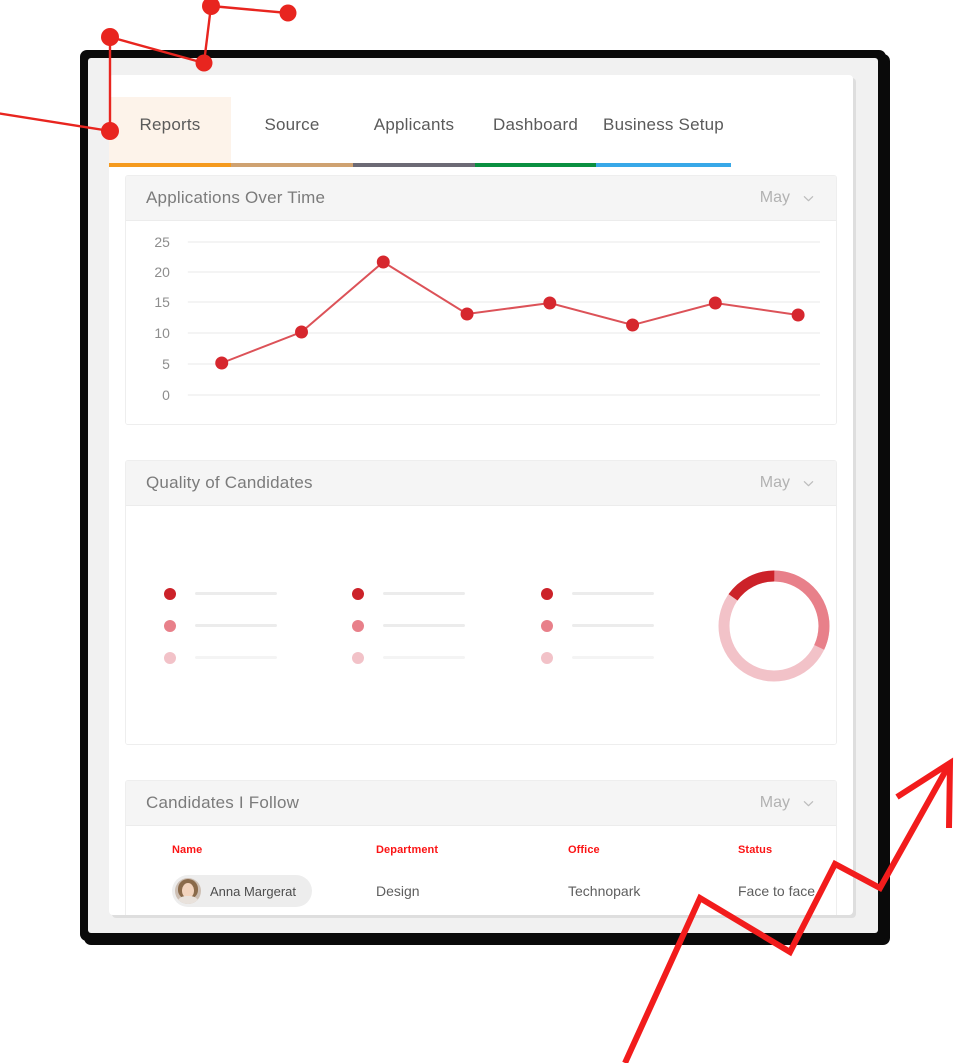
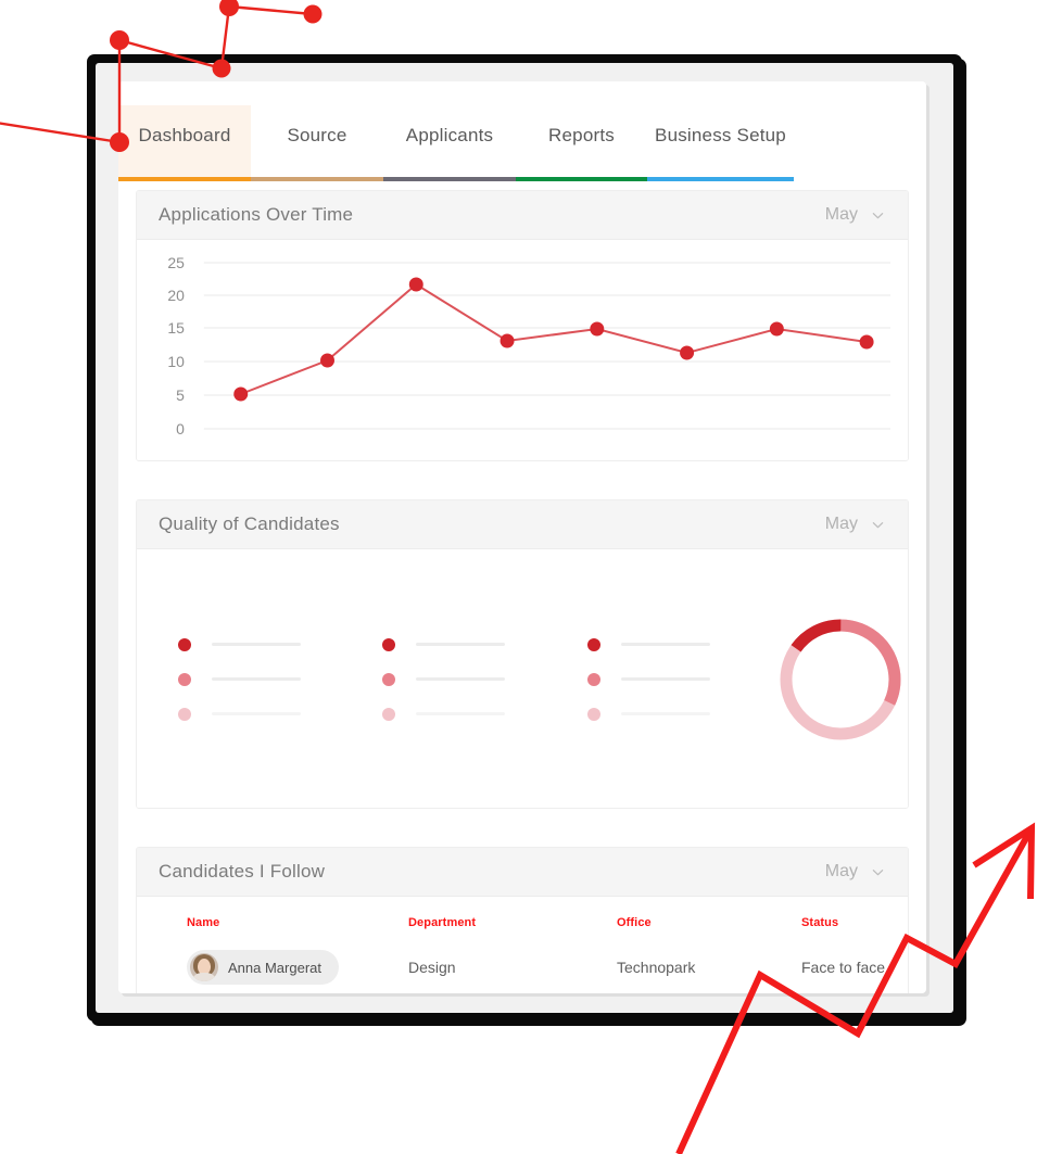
- Reports
+ Dashboard
  Source
  Applicants
- Dashboard
+ Reports
  Business Setup
  Applications Over Time
  May
  25
  20
  15
  10
  5
  0
  Quality of Candidates
  May
  Candidates I Follow
  May
  Name	Department	Office	Status
  Anna Margerat	Design	Technopark	Face to face
